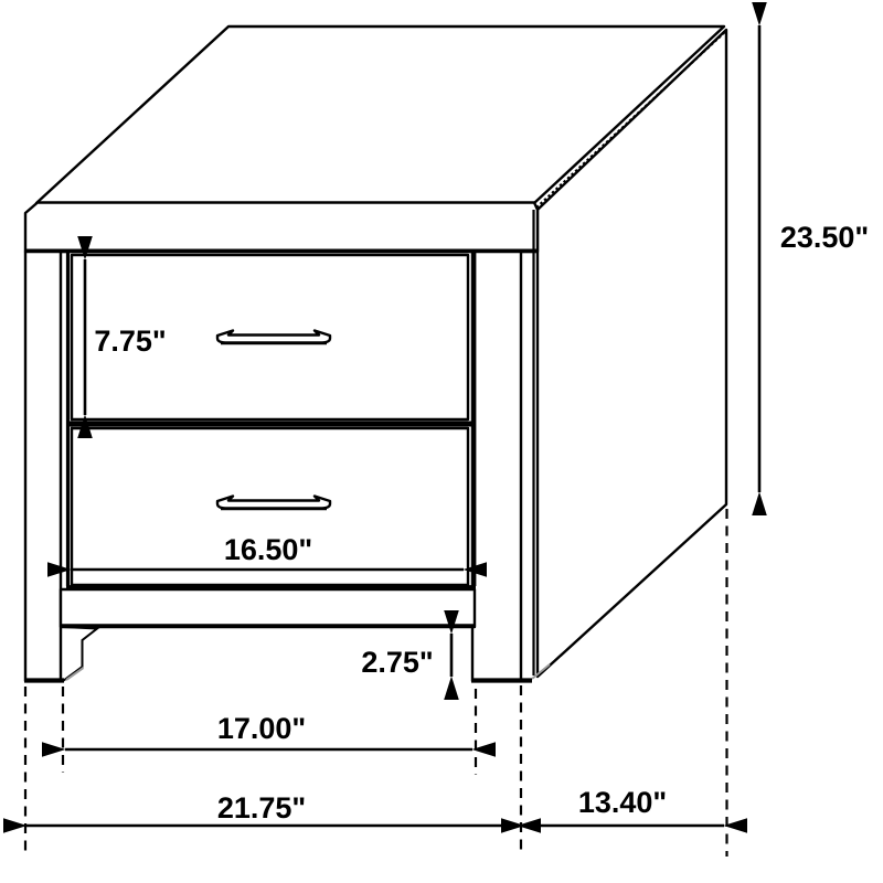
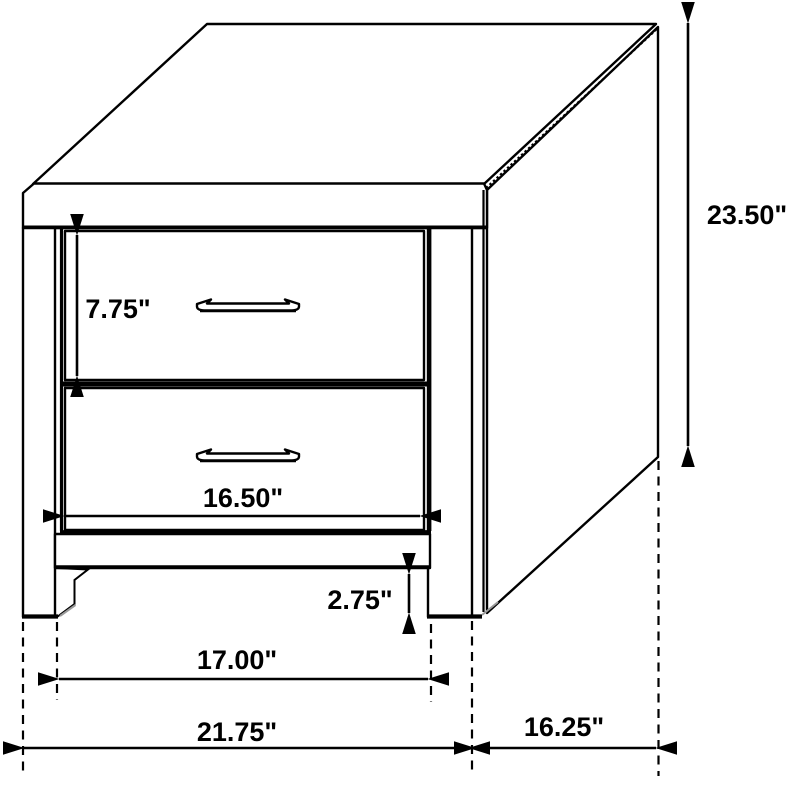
  7.75"
  23.50"
  16.50"
  2.75"
  17.00"
  21.75"
- 13.40"
+ 16.25"
